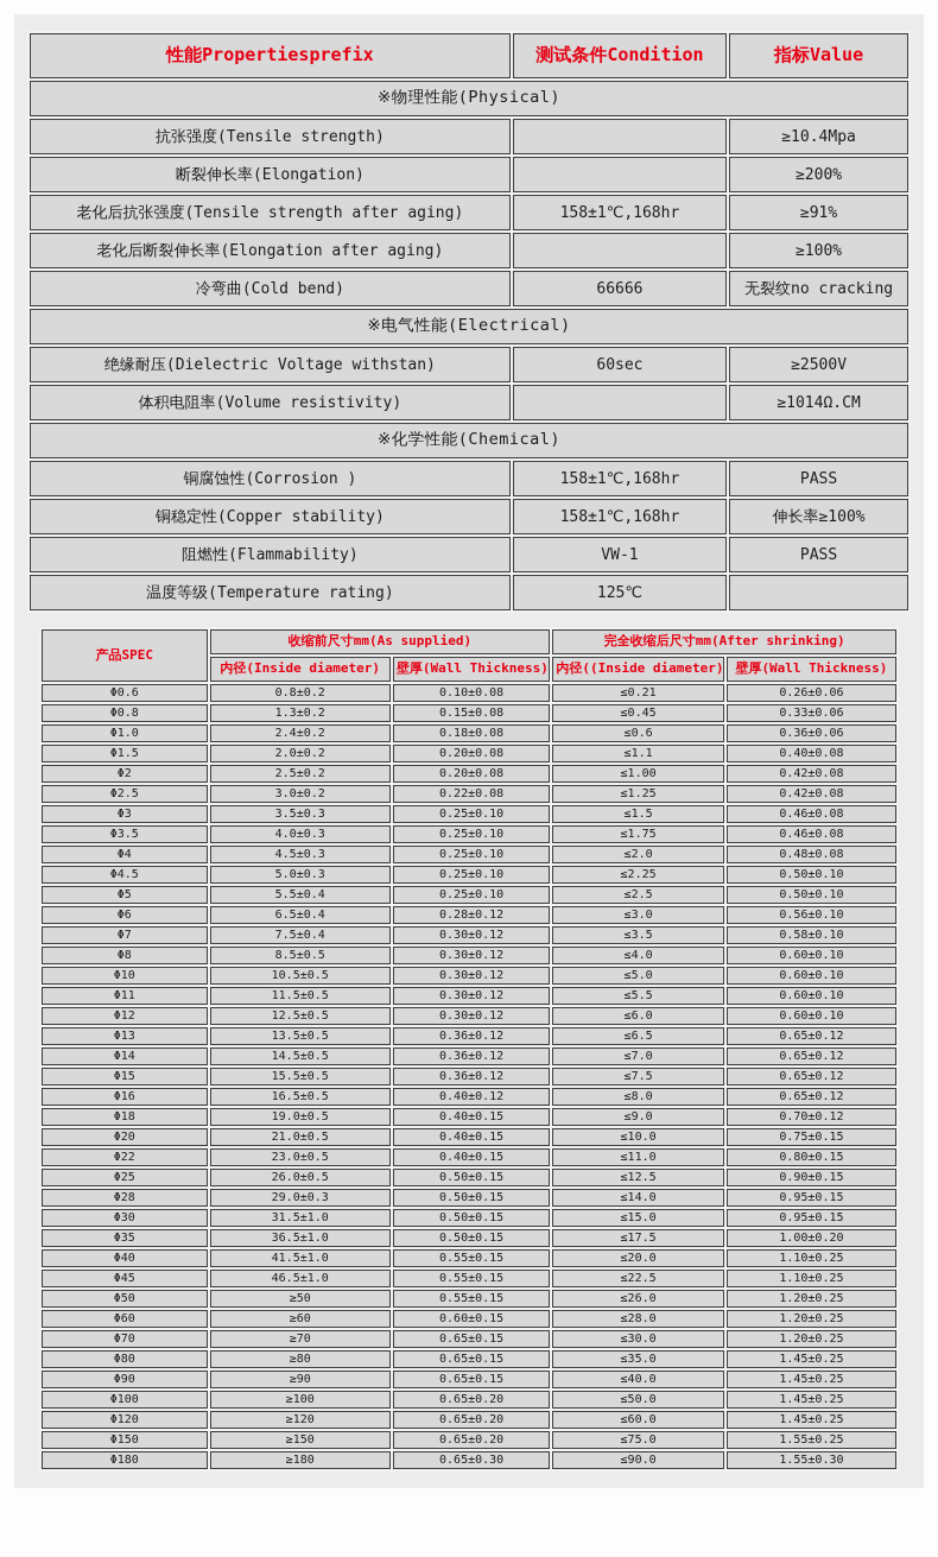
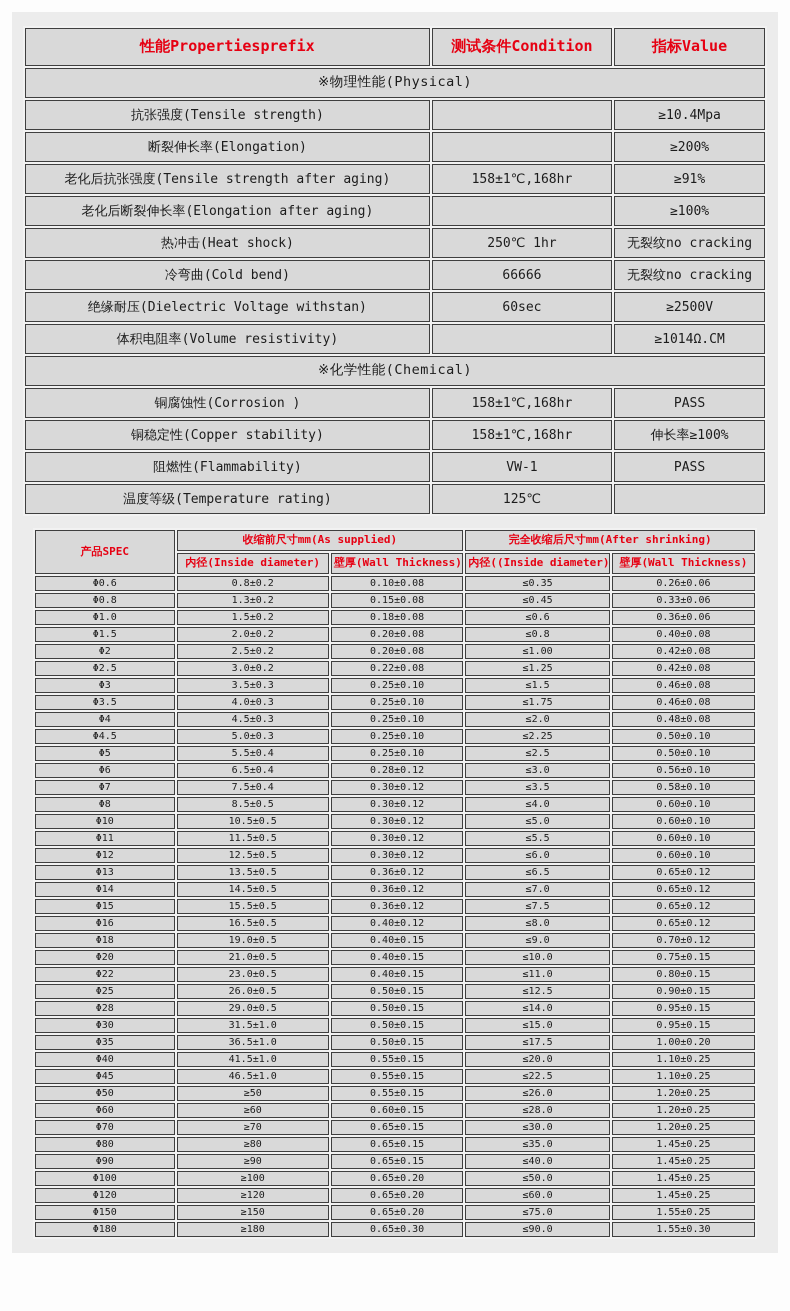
  性能Propertiesprefix	测试条件Condition	指标Value
  ※物理性能(Physical)
  抗张强度(Tensile strength)		≥10.4Mpa
  断裂伸长率(Elongation)		≥200%
  老化后抗张强度(Tensile strength after aging)	158±1℃,168hr	≥91%
  老化后断裂伸长率(Elongation after aging)		≥100%
+ 热冲击(Heat shock)	250℃ 1hr	无裂纹no cracking
  冷弯曲(Cold bend)	66666	无裂纹no cracking
- ※电气性能(Electrical)
  绝缘耐压(Dielectric Voltage withstan)	60sec	≥2500V
  体积电阻率(Volume resistivity)		≥1014Ω.CM
  ※化学性能(Chemical)
  铜腐蚀性(Corrosion )	158±1℃,168hr	PASS
  铜稳定性(Copper stability)	158±1℃,168hr	伸长率≥100%
  阻燃性(Flammability)	VW-1	PASS
  温度等级(Temperature rating)	125℃
  产品SPEC	收缩前尺寸mm(As supplied)	完全收缩后尺寸mm(After shrinking)
  内径(Inside diameter)	壁厚(Wall Thickness)	内径((Inside diameter)	壁厚(Wall Thickness)
- Φ0.6	0.8±0.2	0.10±0.08	≤0.21	0.26±0.06
+ Φ0.6	0.8±0.2	0.10±0.08	≤0.35	0.26±0.06
  Φ0.8	1.3±0.2	0.15±0.08	≤0.45	0.33±0.06
- Φ1.0	2.4±0.2	0.18±0.08	≤0.6	0.36±0.06
+ Φ1.0	1.5±0.2	0.18±0.08	≤0.6	0.36±0.06
- Φ1.5	2.0±0.2	0.20±0.08	≤1.1	0.40±0.08
+ Φ1.5	2.0±0.2	0.20±0.08	≤0.8	0.40±0.08
  Φ2	2.5±0.2	0.20±0.08	≤1.00	0.42±0.08
  Φ2.5	3.0±0.2	0.22±0.08	≤1.25	0.42±0.08
  Φ3	3.5±0.3	0.25±0.10	≤1.5	0.46±0.08
  Φ3.5	4.0±0.3	0.25±0.10	≤1.75	0.46±0.08
  Φ4	4.5±0.3	0.25±0.10	≤2.0	0.48±0.08
  Φ4.5	5.0±0.3	0.25±0.10	≤2.25	0.50±0.10
  Φ5	5.5±0.4	0.25±0.10	≤2.5	0.50±0.10
  Φ6	6.5±0.4	0.28±0.12	≤3.0	0.56±0.10
  Φ7	7.5±0.4	0.30±0.12	≤3.5	0.58±0.10
  Φ8	8.5±0.5	0.30±0.12	≤4.0	0.60±0.10
  Φ10	10.5±0.5	0.30±0.12	≤5.0	0.60±0.10
  Φ11	11.5±0.5	0.30±0.12	≤5.5	0.60±0.10
  Φ12	12.5±0.5	0.30±0.12	≤6.0	0.60±0.10
  Φ13	13.5±0.5	0.36±0.12	≤6.5	0.65±0.12
  Φ14	14.5±0.5	0.36±0.12	≤7.0	0.65±0.12
  Φ15	15.5±0.5	0.36±0.12	≤7.5	0.65±0.12
  Φ16	16.5±0.5	0.40±0.12	≤8.0	0.65±0.12
  Φ18	19.0±0.5	0.40±0.15	≤9.0	0.70±0.12
  Φ20	21.0±0.5	0.40±0.15	≤10.0	0.75±0.15
  Φ22	23.0±0.5	0.40±0.15	≤11.0	0.80±0.15
  Φ25	26.0±0.5	0.50±0.15	≤12.5	0.90±0.15
- Φ28	29.0±0.3	0.50±0.15	≤14.0	0.95±0.15
+ Φ28	29.0±0.5	0.50±0.15	≤14.0	0.95±0.15
  Φ30	31.5±1.0	0.50±0.15	≤15.0	0.95±0.15
  Φ35	36.5±1.0	0.50±0.15	≤17.5	1.00±0.20
  Φ40	41.5±1.0	0.55±0.15	≤20.0	1.10±0.25
  Φ45	46.5±1.0	0.55±0.15	≤22.5	1.10±0.25
  Φ50	≥50	0.55±0.15	≤26.0	1.20±0.25
  Φ60	≥60	0.60±0.15	≤28.0	1.20±0.25
  Φ70	≥70	0.65±0.15	≤30.0	1.20±0.25
  Φ80	≥80	0.65±0.15	≤35.0	1.45±0.25
  Φ90	≥90	0.65±0.15	≤40.0	1.45±0.25
  Φ100	≥100	0.65±0.20	≤50.0	1.45±0.25
  Φ120	≥120	0.65±0.20	≤60.0	1.45±0.25
  Φ150	≥150	0.65±0.20	≤75.0	1.55±0.25
  Φ180	≥180	0.65±0.30	≤90.0	1.55±0.30
